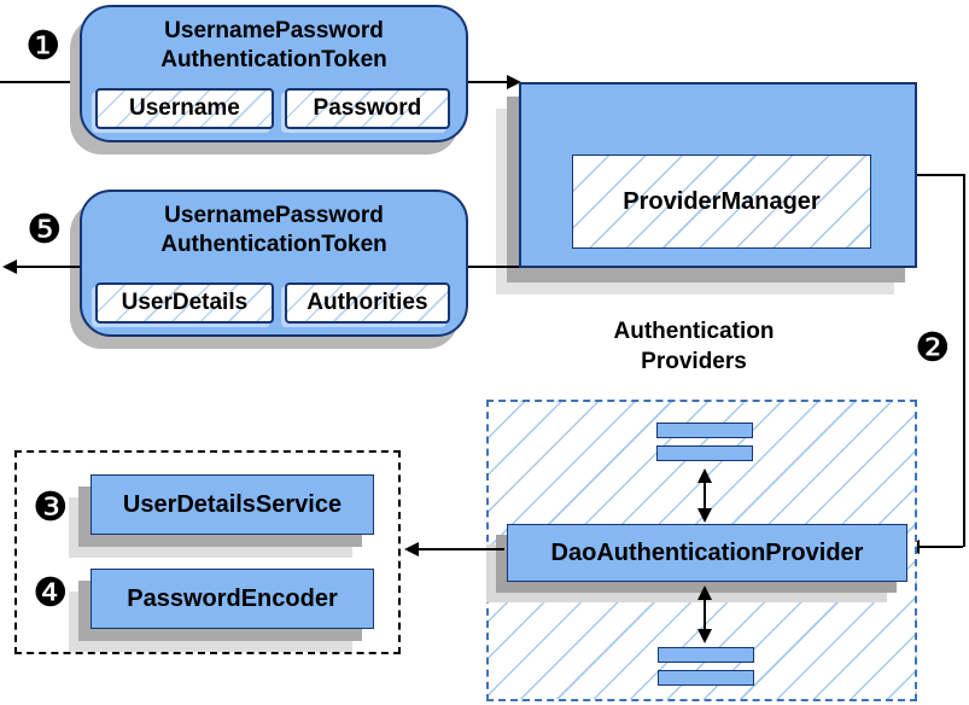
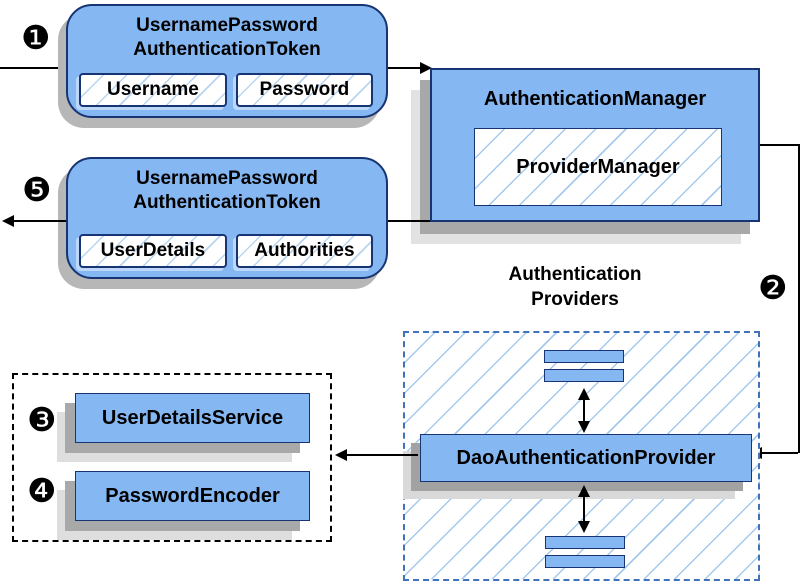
  ❶
  ❺
  ❷
  ❸
  ❹
  UsernamePassword
  AuthenticationToken
  Username
  Password
+ AuthenticationManager
  ProviderManager
  UsernamePassword
  AuthenticationToken
  UserDetails
  Authorities
  Authentication
  Providers
  DaoAuthenticationProvider
  UserDetailsService
  PasswordEncoder
